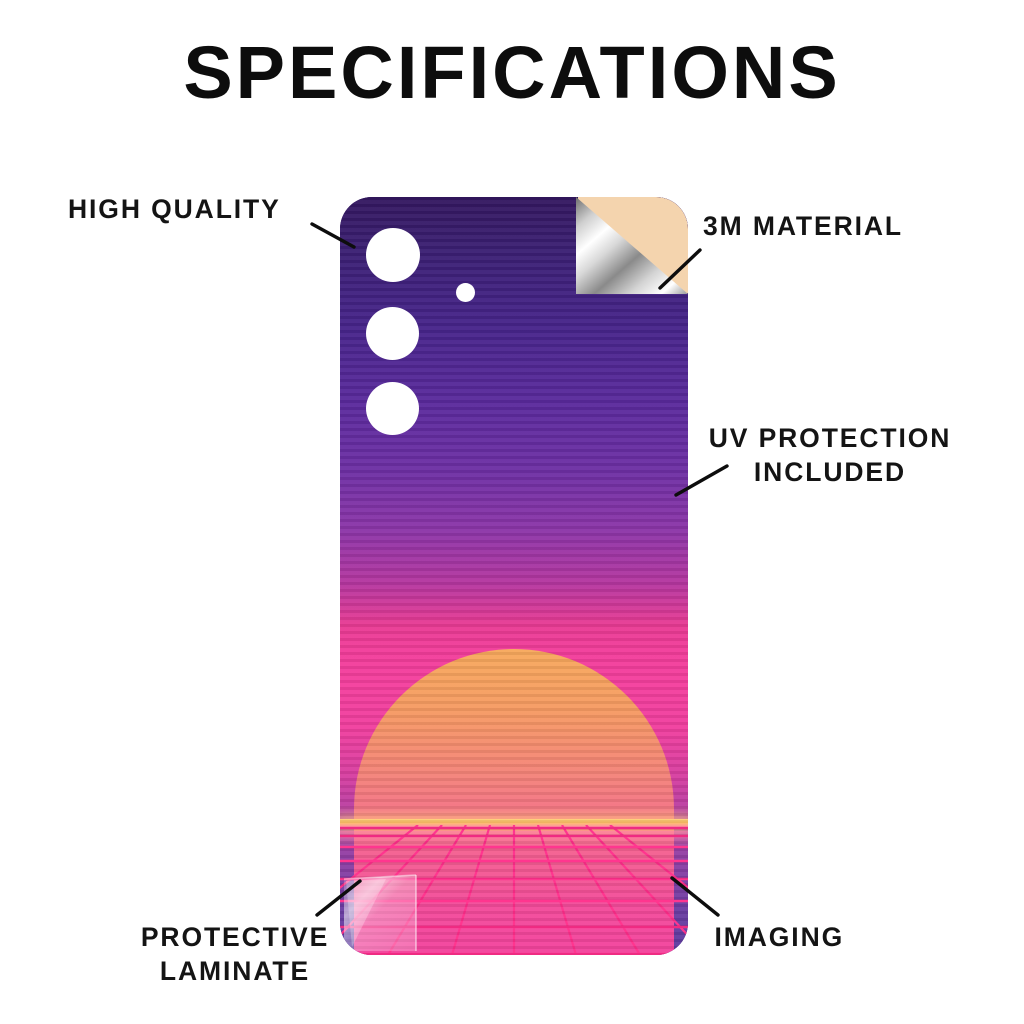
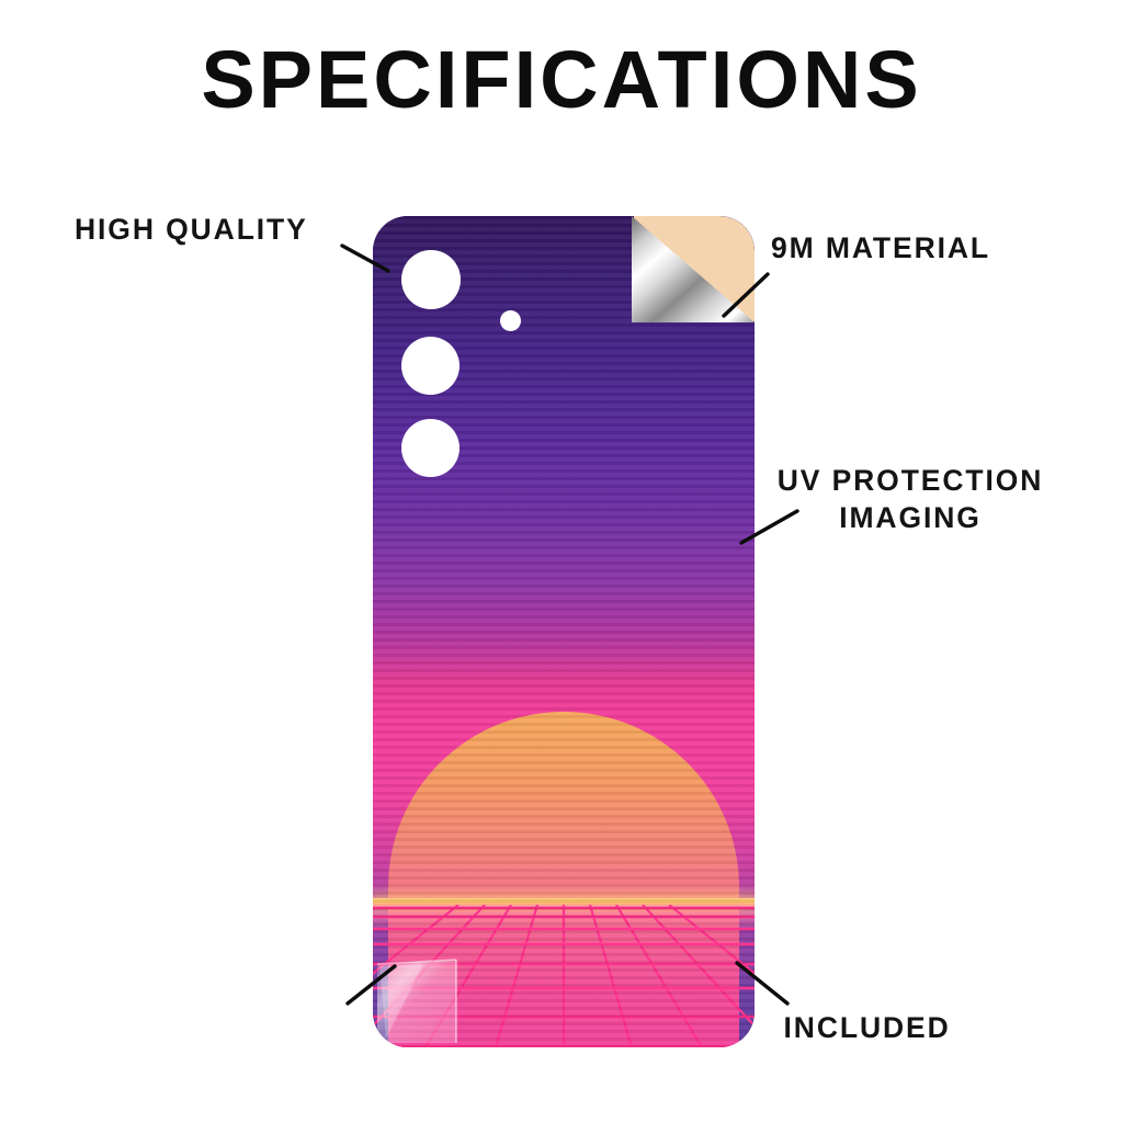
  SPECIFICATIONS
  HIGH QUALITY
- 3M MATERIAL
+ 9M MATERIAL
  UV PROTECTION
- INCLUDED
+ IMAGING
- PROTECTIVE
- LAMINATE
- IMAGING
+ INCLUDED
